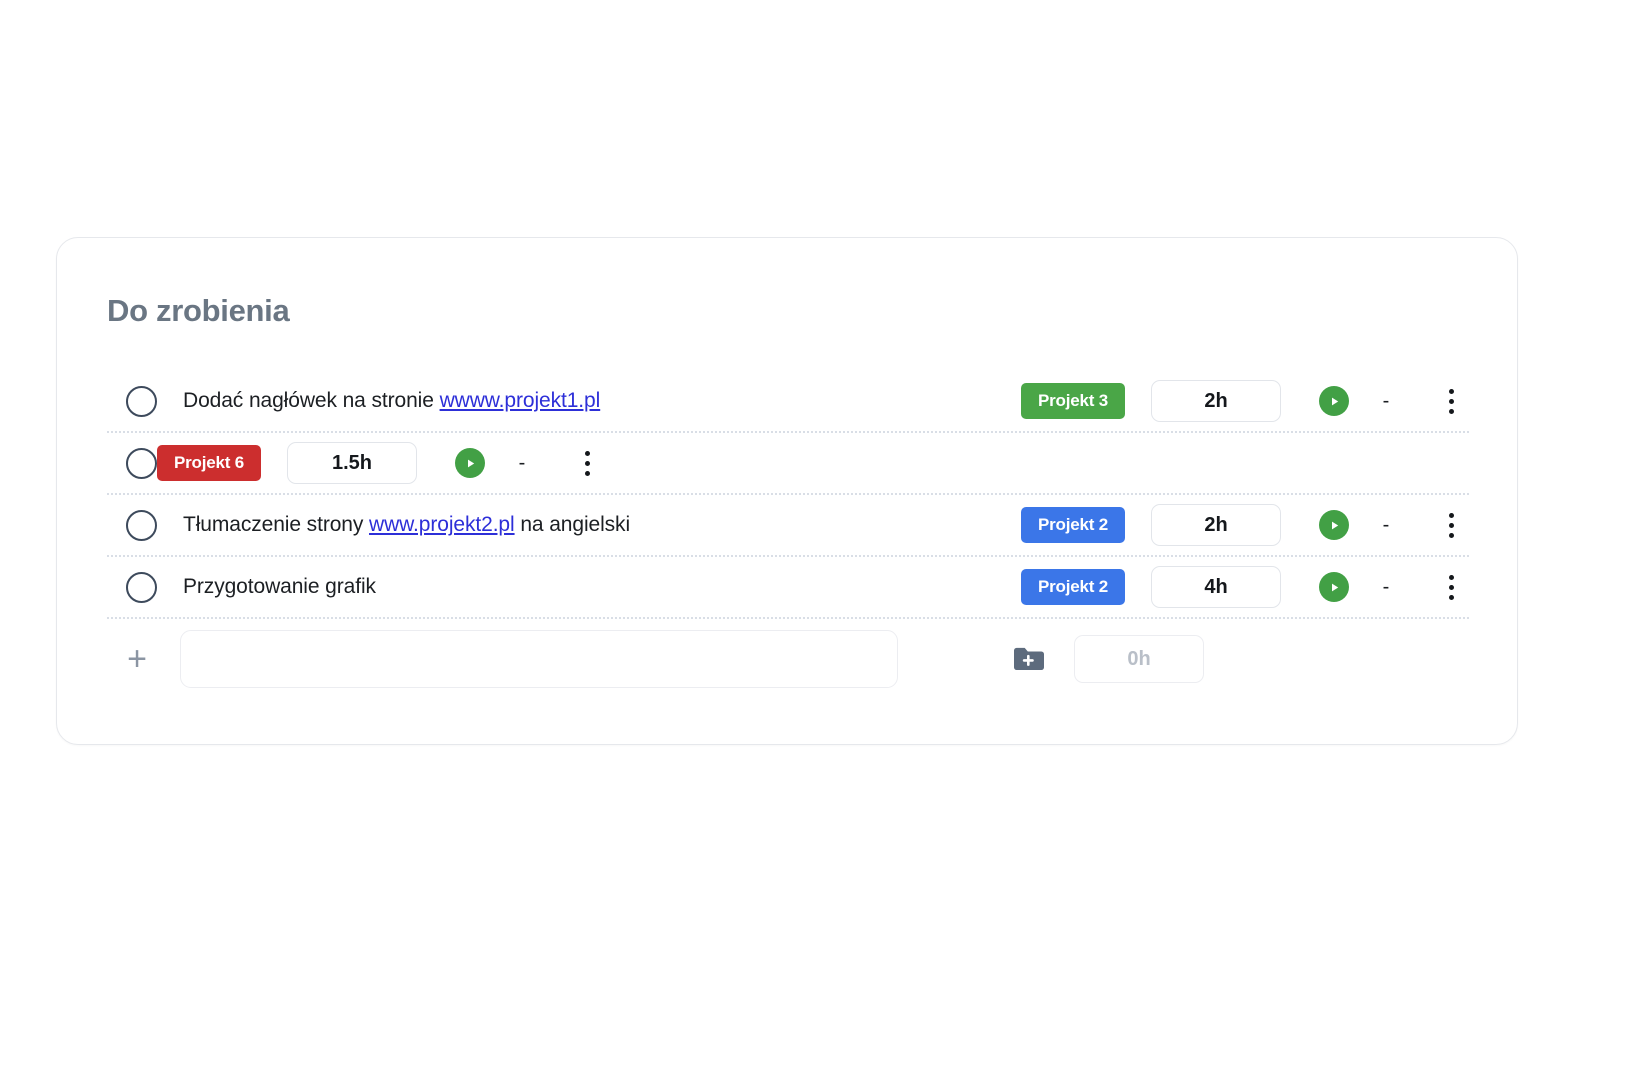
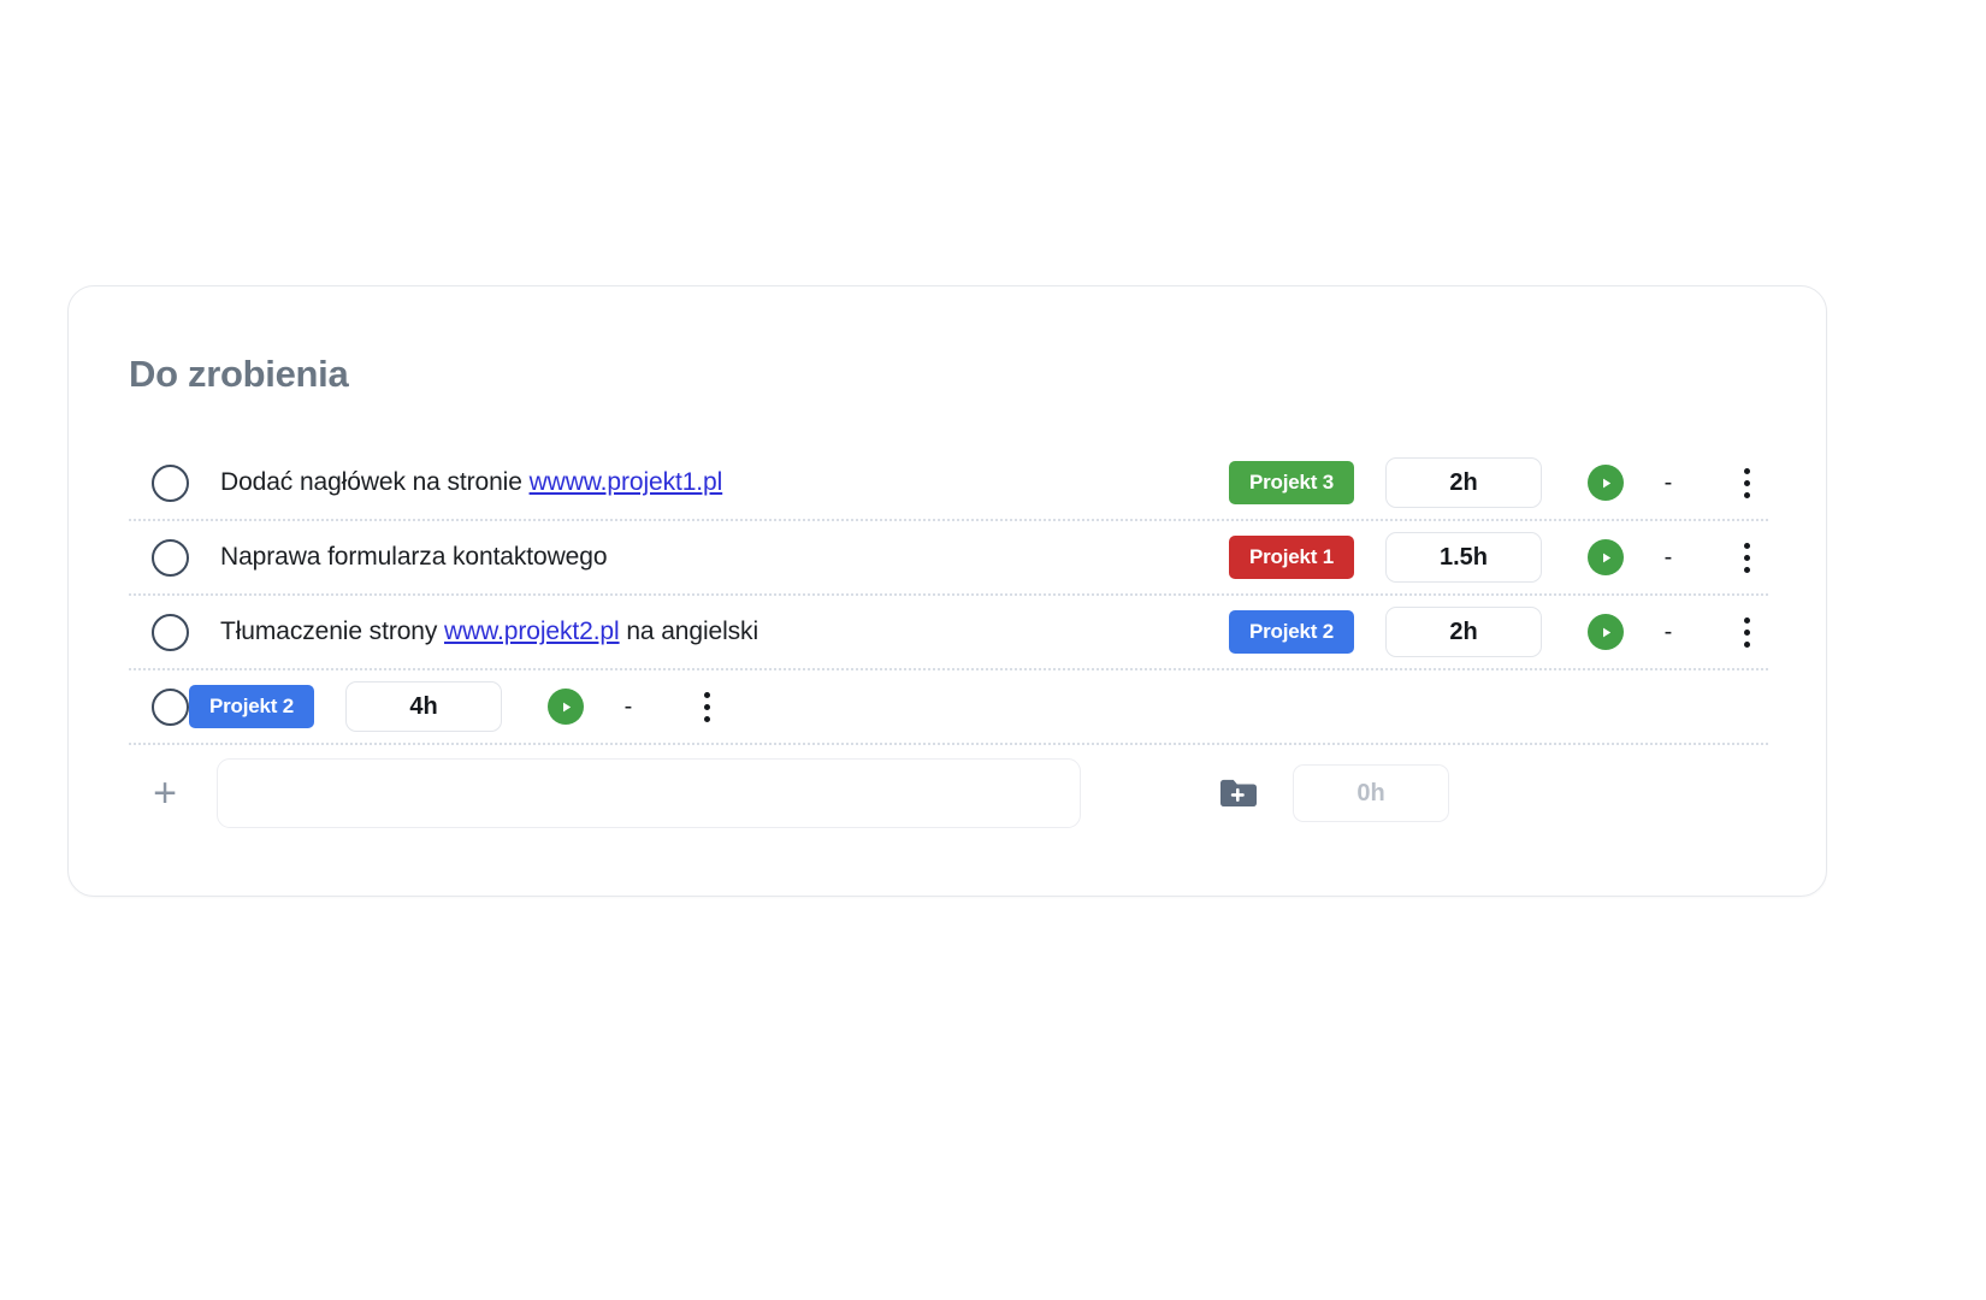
  Do zrobienia
  Dodać nagłówek na stronie wwww.projekt1.pl
  Projekt 3
  2h
  -
+ Naprawa formularza kontaktowego
- Projekt 6
+ Projekt 1
  1.5h
  -
  Tłumaczenie strony www.projekt2.pl na angielski
  Projekt 2
  2h
  -
- Przygotowanie grafik
  Projekt 2
  4h
  -
  +
  0h
